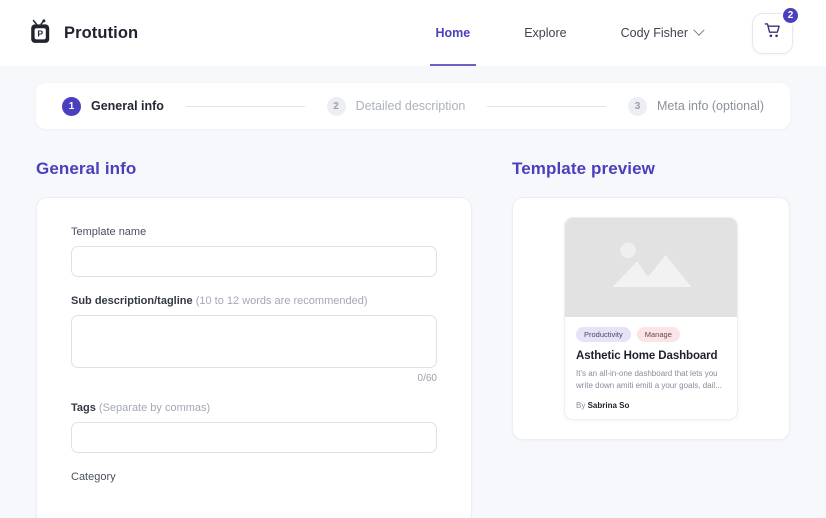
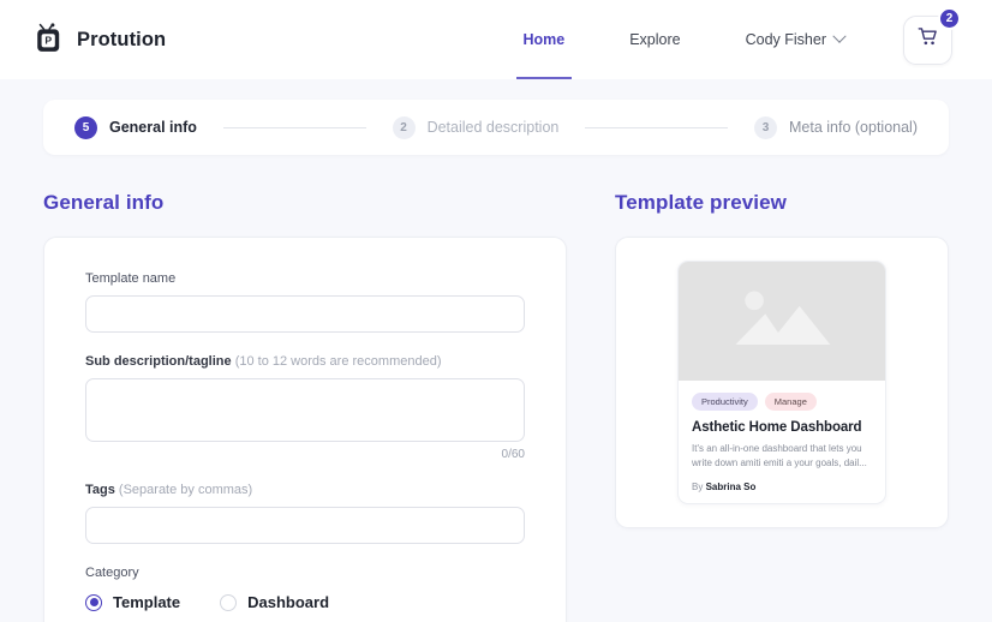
  P
  Protution
  Home
  Explore
  Cody Fisher
  2
- 1
+ 5
  General info
  2
  Detailed description
  3
  Meta info (optional)
  General info
  Template name
  Sub description/tagline (10 to 12 words are recommended)
  0/60
  Tags (Separate by commas)
  Category
+ Template
+ Dashboard
  Template preview
  Productivity
  Manage
  Asthetic Home Dashboard
  It's an all-in-one dashboard that lets you write down amiti emiti a your goals, dail...
  By Sabrina So
